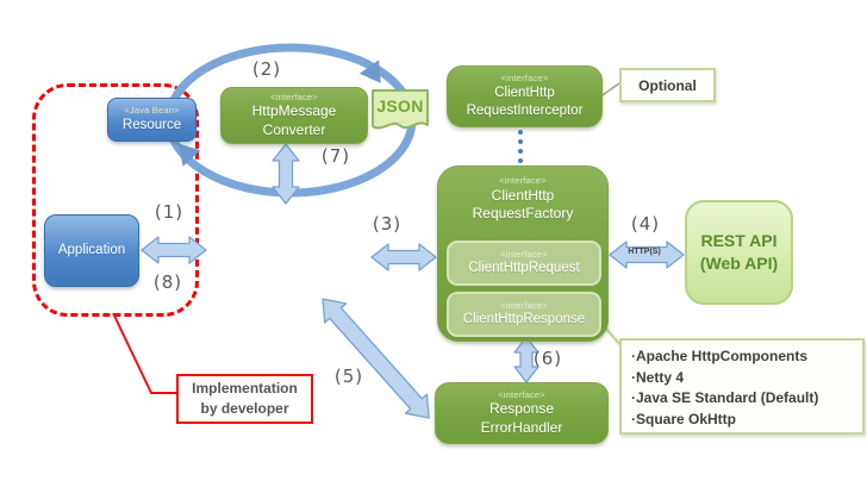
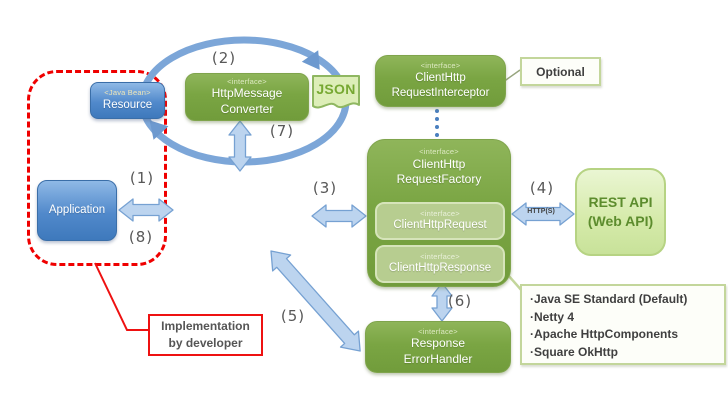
  <Java Bean>
  Resource
  Application
  <interface>
  HttpMessage
  Converter
  <interface>
  ClientHttp
  RequestInterceptor
  <interface>
  ClientHttp
  RequestFactory
  <interface>
  ClientHttpRequest
  <interface>
  ClientHttpResponse
  REST API
  (Web API)
  <interface>
  Response
  ErrorHandler
  JSON
  Optional
- ·Apache HttpComponents
+ ·Java SE Standard (Default)
  ·Netty 4
- ·Java SE Standard (Default)
+ ·Apache HttpComponents
  ·Square OkHttp
  Implementation
  by developer
  (1)
  (2)
  (3)
  (4)
  (5)
  (6)
  (7)
  (8)
